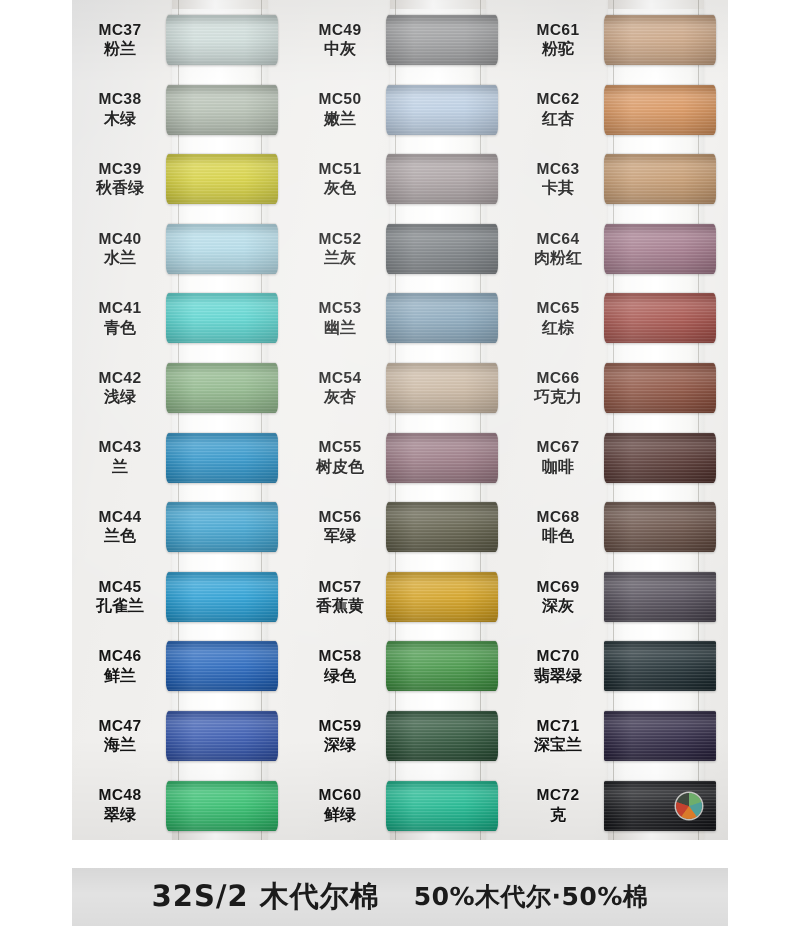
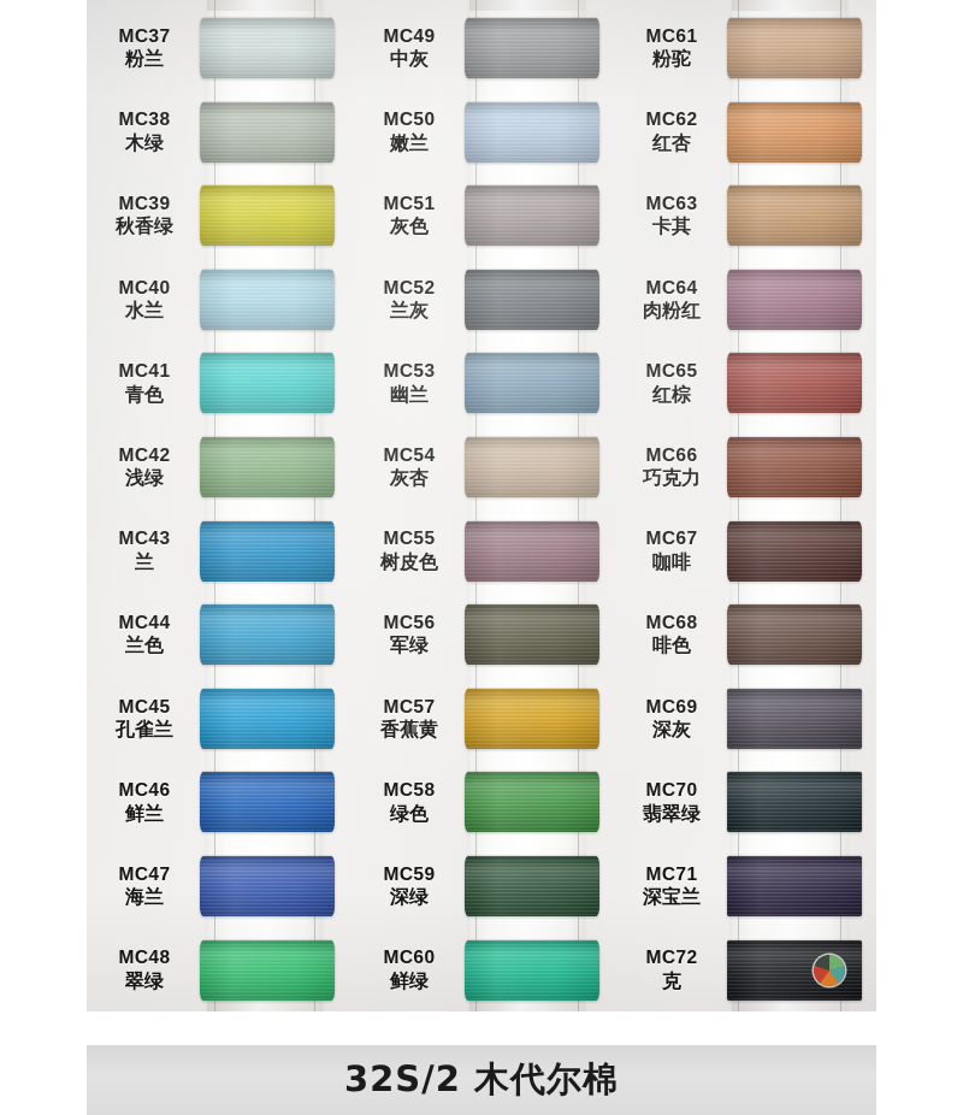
  32S/2 木代尔棉
- 50%木代尔·50%棉
